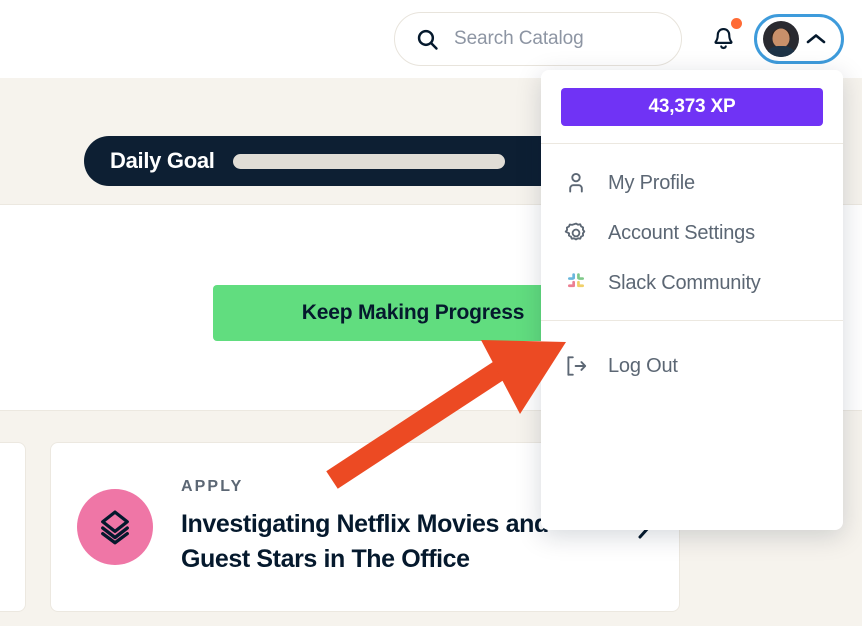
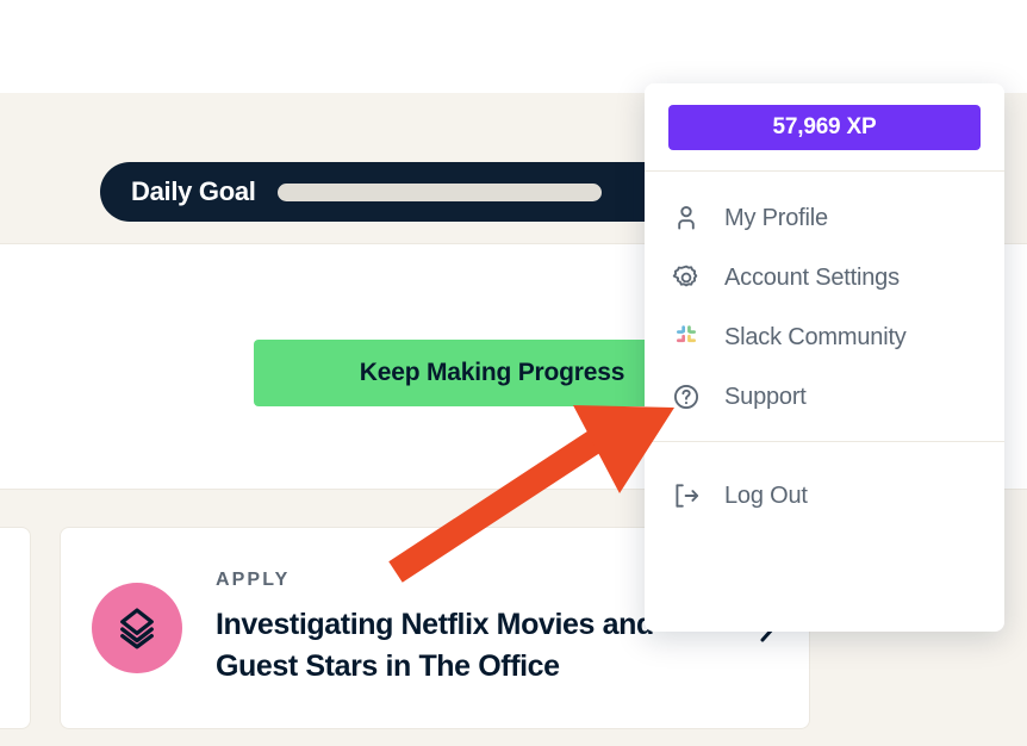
  Daily Goal
  Keep Making Progress
  APPLY
  Investigating Netflix Movies an Guest Stars in The Office
- Search Catalog
- 43,373 XP
+ 57,969 XP
  My Profile
  Account Settings
  Slack Community
+ Support
  Log Out
